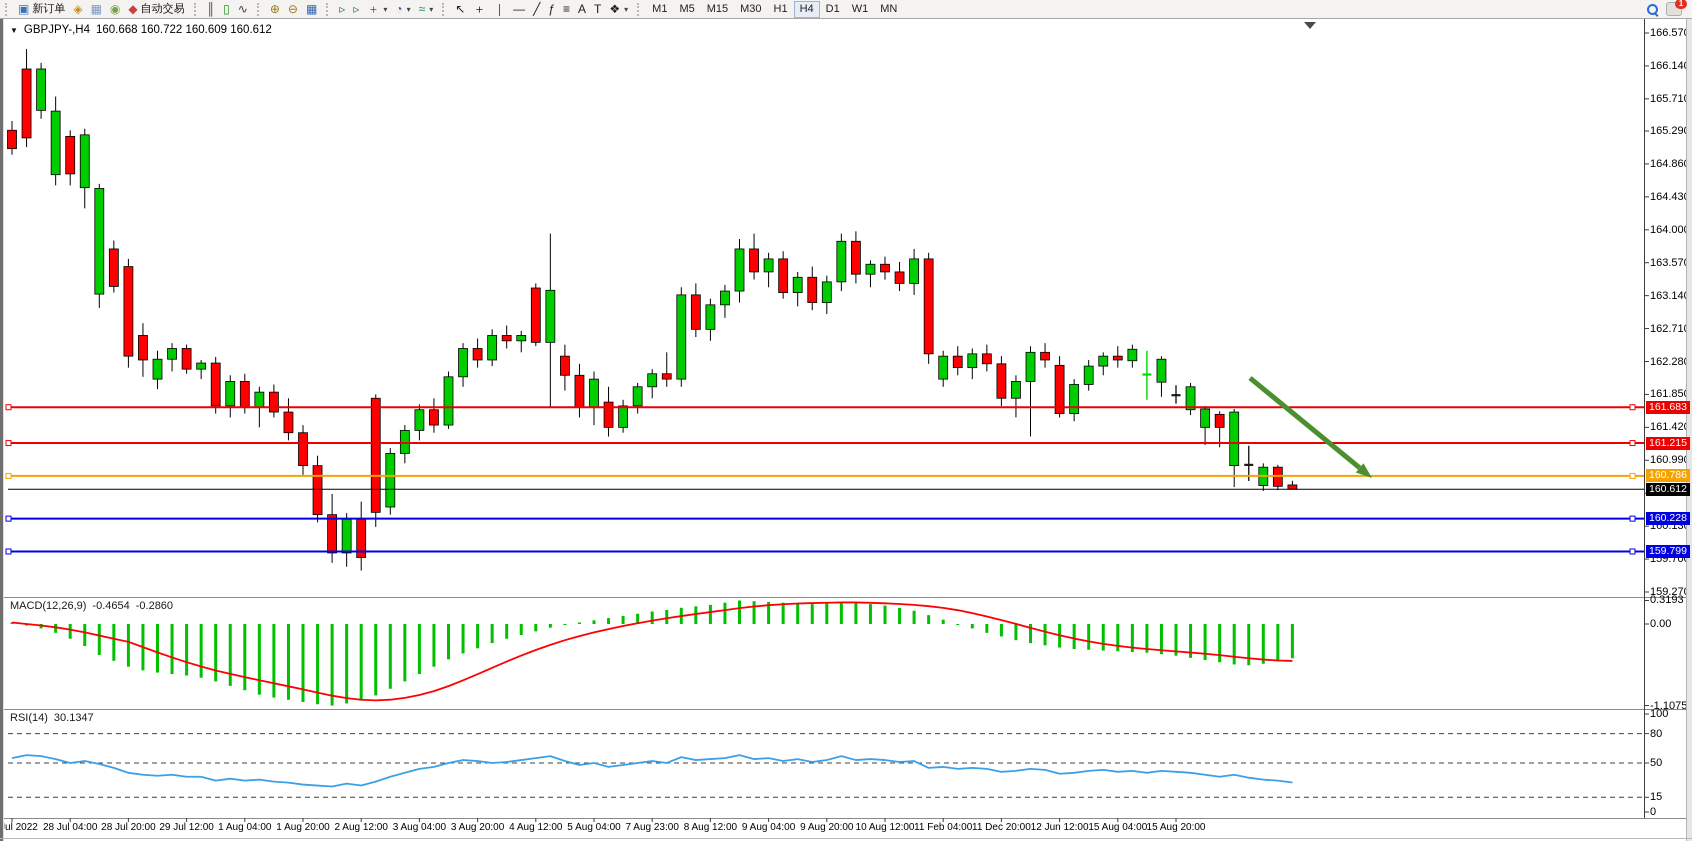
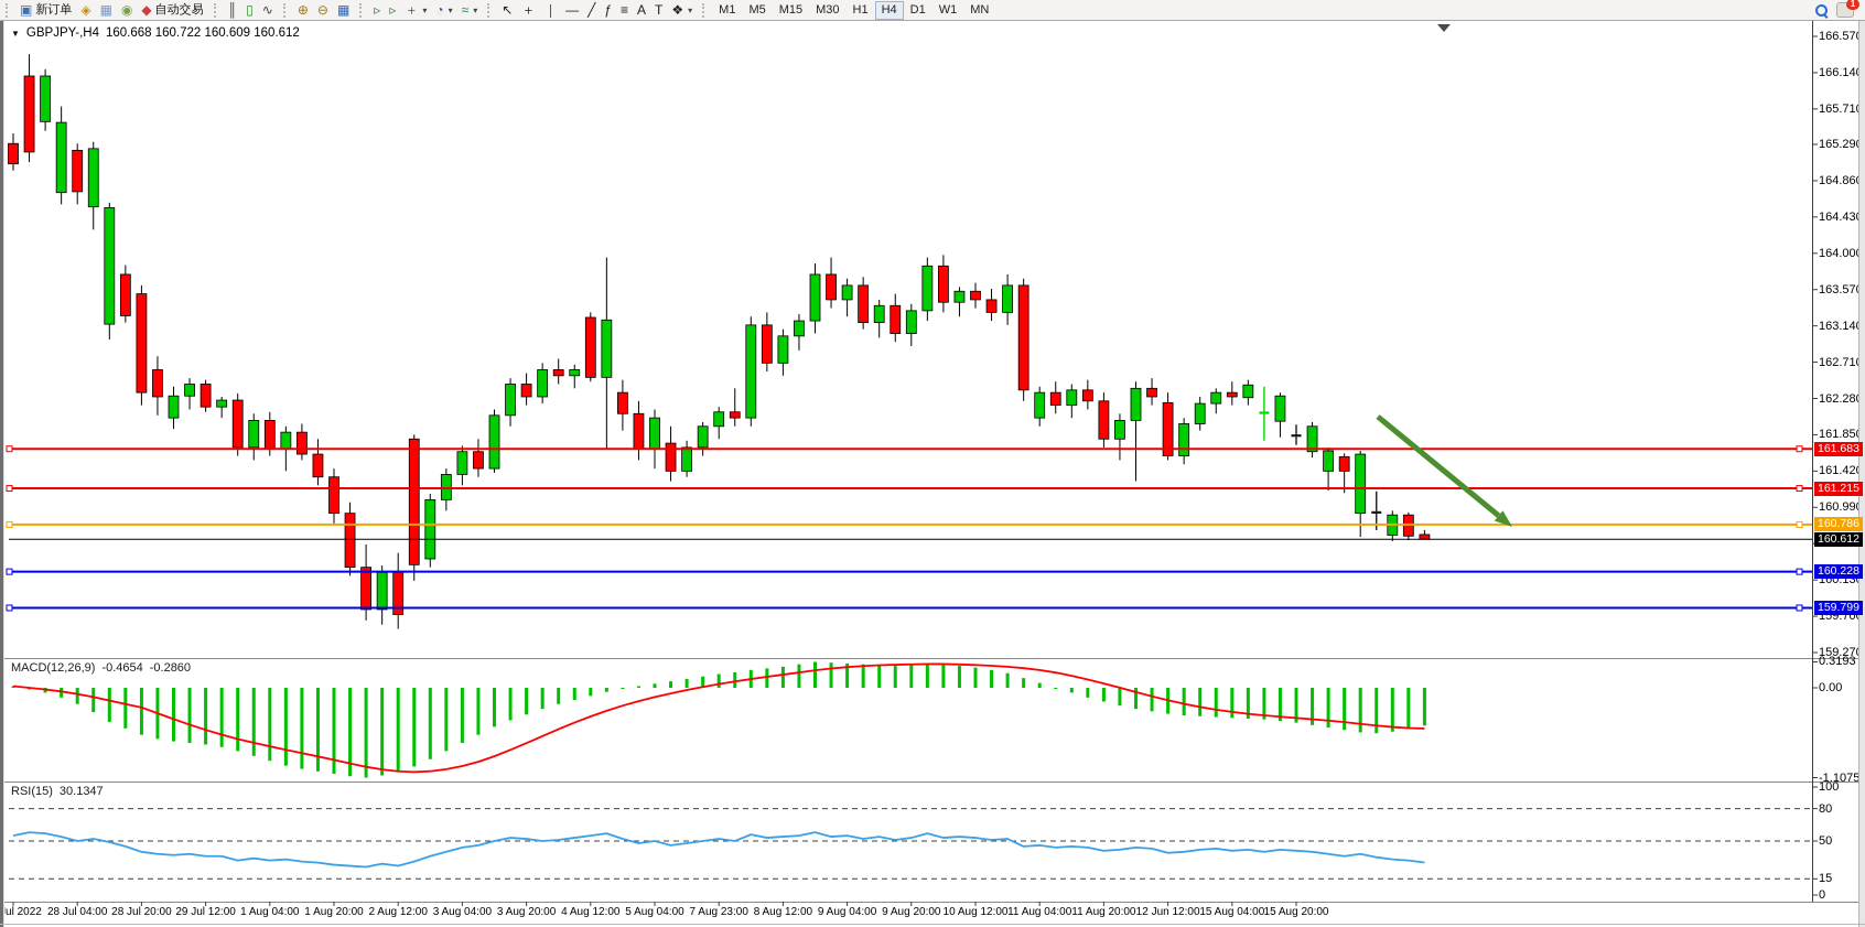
  ▣
  新订单
  ◈
  ▦
  ◉
  ◆
  自动交易
  ║
  ▯
  ∿
  ⊕
  ⊖
  ▦
  ▹
  ▹
  ＋
  ▾
  ◔
  ▾
  ≈
  ▾
  ↖
  ＋
  ｜
  —
  ╱
  ƒ
  ≡
  A
  T
  ❖
  ▾
  M1
  M5
  M15
  M30
  H1
  H4
  D1
  W1
  MN
  1
  ▼
  GBPJPY-,H4
  160.668 160.722 160.609 160.612
  MACD(12,26,9)
  -0.4654
  -0.2860
- RSI(14)
+ RSI(15)
  30.1347
  166.57
  166.14
  165.71
  165.29
  164.86
  164.43
  164.00
  163.57
  163.14
  162.71
  162.28
  161.85
  161.42
  160.99
  160.13
  159.70
  159.27
  0.3193
  0.00
  -1.1075
  100
  80
  50
  15
  0
  161.683
  161.215
  160.786
  160.612
  160.228
  159.799
  28 Jul 04:00
  28 Jul 20:00
  29 Jul 12:00
  1 Aug 04:00
  1 Aug 20:00
  2 Aug 12:00
  3 Aug 04:00
  3 Aug 20:00
  4 Aug 12:00
  5 Aug 04:00
  7 Aug 23:00
  8 Aug 12:00
  9 Aug 04:00
  9 Aug 20:00
  10 Aug 12:00
- 11 Feb 04:00
+ 11 Aug 04:00
- 11 Dec 20:00
+ 11 Aug 20:00
  12 Jun 12:00
  15 Aug 04:00
  15 Aug 20:00
